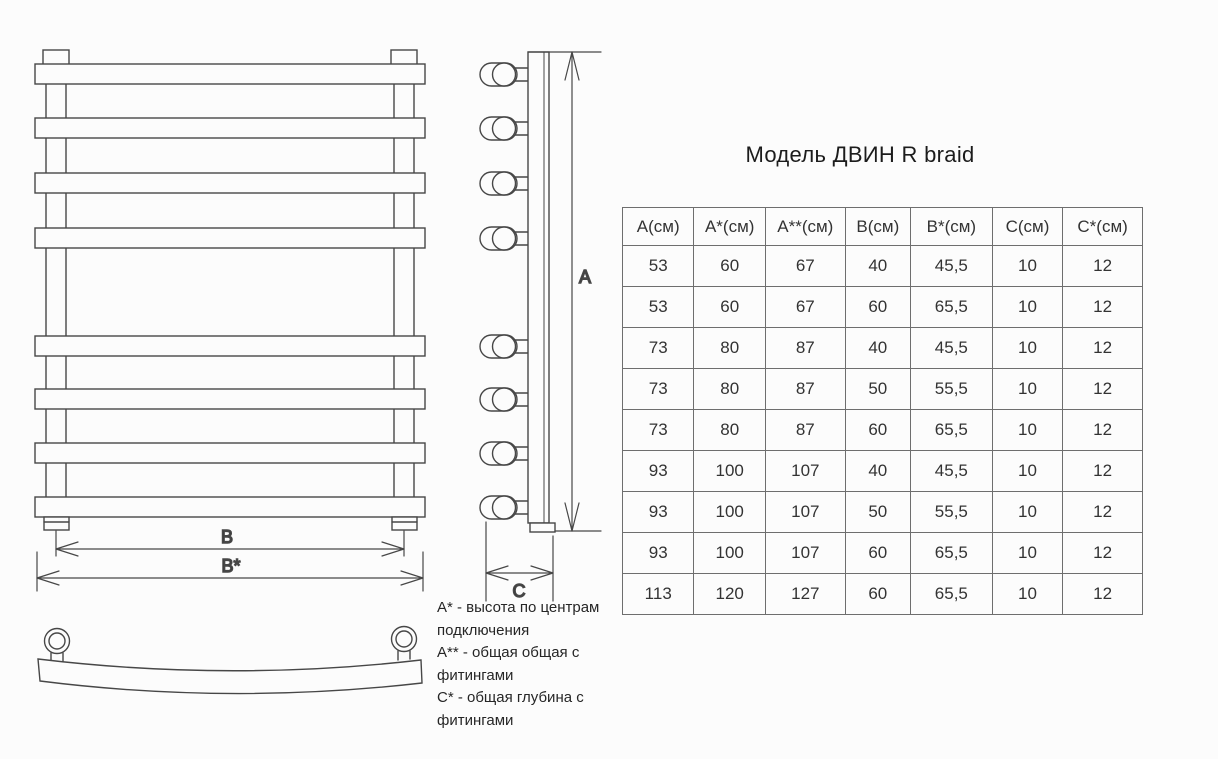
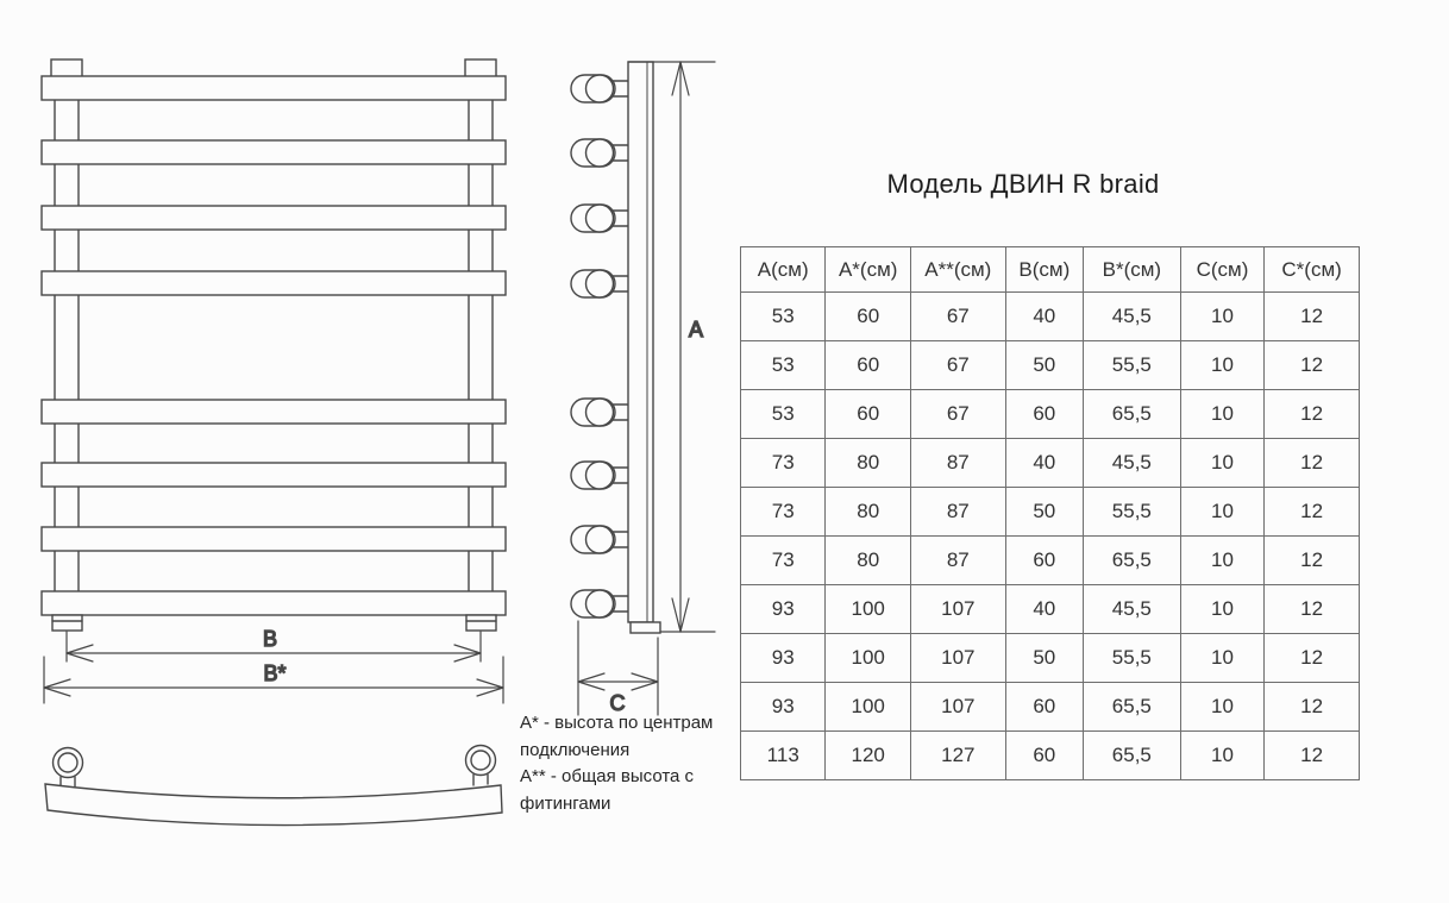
  В
  В*
  А
  С
  Модель ДВИН R braid
  А(см)	А*(см)	А**(см)	В(см)	В*(см)	С(см)	С*(см)
  53	60	67	40	45,5	10	12
+ 53	60	67	50	55,5	10	12
  53	60	67	60	65,5	10	12
  73	80	87	40	45,5	10	12
  73	80	87	50	55,5	10	12
  73	80	87	60	65,5	10	12
  93	100	107	40	45,5	10	12
  93	100	107	50	55,5	10	12
  93	100	107	60	65,5	10	12
  113	120	127	60	65,5	10	12
  А* - высота по центрам подключения
- А** - общая общая с фитингами
+ А** - общая высота с фитингами
- С* - общая глубина с фитингами
